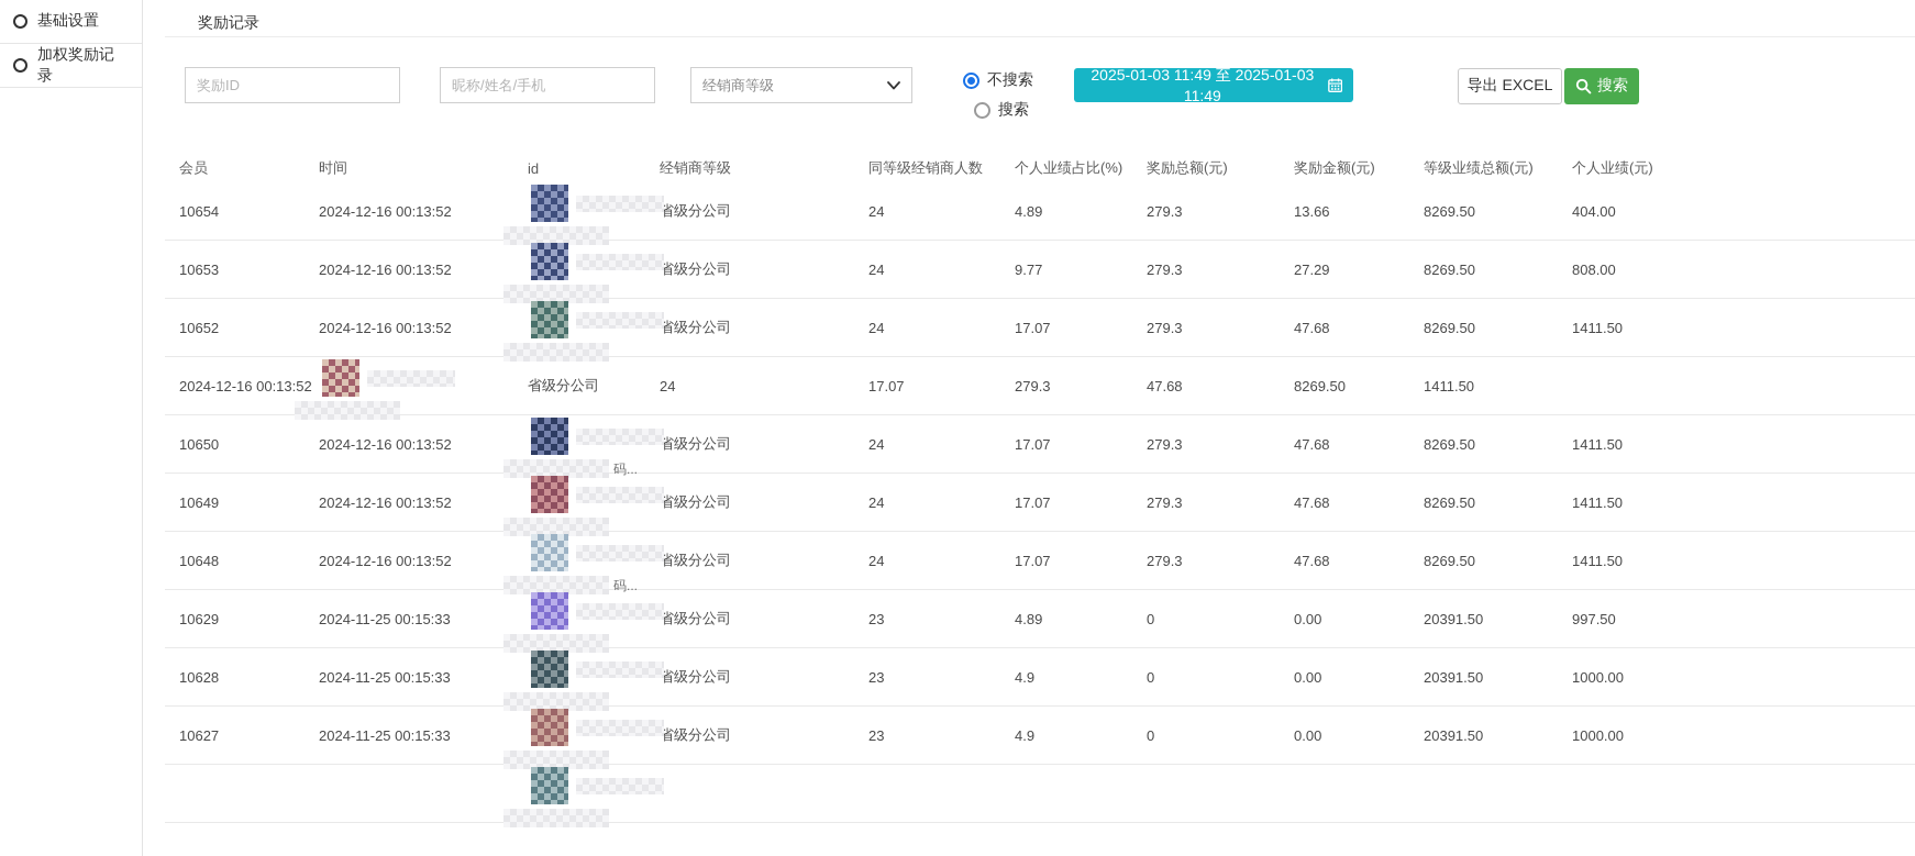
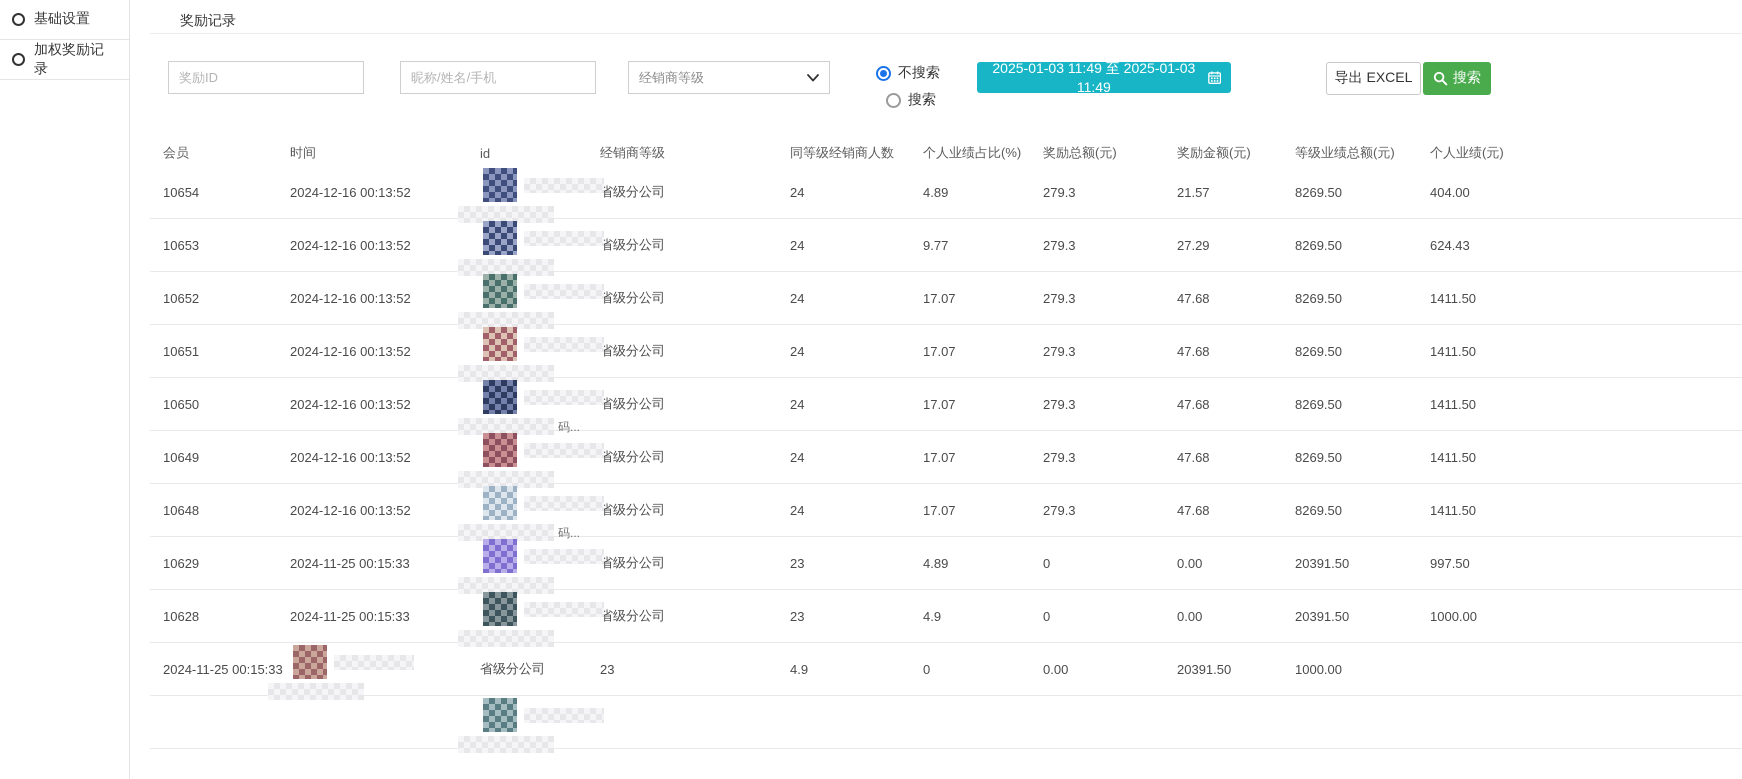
  基础设置
  加权奖励记录
  奖励记录
  奖励ID
  昵称/姓名/手机
  经销商等级
  不搜索
  搜索
  2025-01-03 11:49 至 2025-01-03 11:49
  导出 EXCEL
  搜索
  会员
  时间
  id
  经销商等级
  同等级经销商人数
  个人业绩占比(%)
  奖励总额(元)
  奖励金额(元)
  等级业绩总额(元)
  个人业绩(元)
  10654
  2024-12-16 00:13:52
  省级分公司
  24
  4.89
  279.3
- 13.66
+ 21.57
  8269.50
  404.00
  10653
  2024-12-16 00:13:52
  省级分公司
  24
  9.77
  279.3
  27.29
  8269.50
- 808.00
+ 624.43
  10652
  2024-12-16 00:13:52
  省级分公司
  24
  17.07
  279.3
  47.68
  8269.50
  1411.50
+ 10651
  2024-12-16 00:13:52
  省级分公司
  24
  17.07
  279.3
  47.68
  8269.50
  1411.50
  10650
  2024-12-16 00:13:52
  码...
  省级分公司
  24
  17.07
  279.3
  47.68
  8269.50
  1411.50
  10649
  2024-12-16 00:13:52
  省级分公司
  24
  17.07
  279.3
  47.68
  8269.50
  1411.50
  10648
  2024-12-16 00:13:52
  码...
  省级分公司
  24
  17.07
  279.3
  47.68
  8269.50
  1411.50
  10629
  2024-11-25 00:15:33
  省级分公司
  23
  4.89
  0
  0.00
  20391.50
  997.50
  10628
  2024-11-25 00:15:33
  省级分公司
  23
  4.9
  0
  0.00
  20391.50
  1000.00
- 10627
  2024-11-25 00:15:33
  省级分公司
  23
  4.9
  0
  0.00
  20391.50
  1000.00
